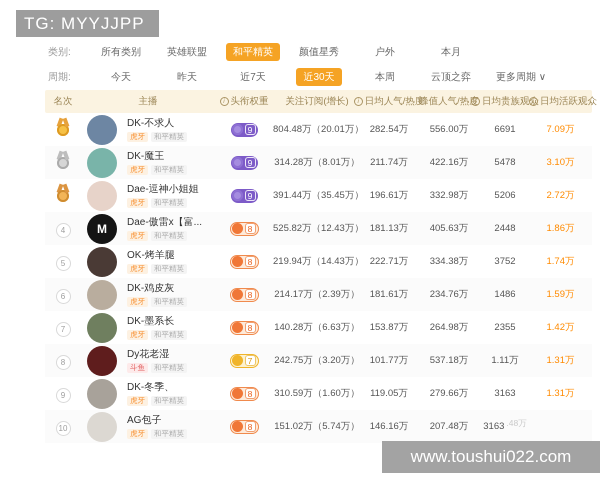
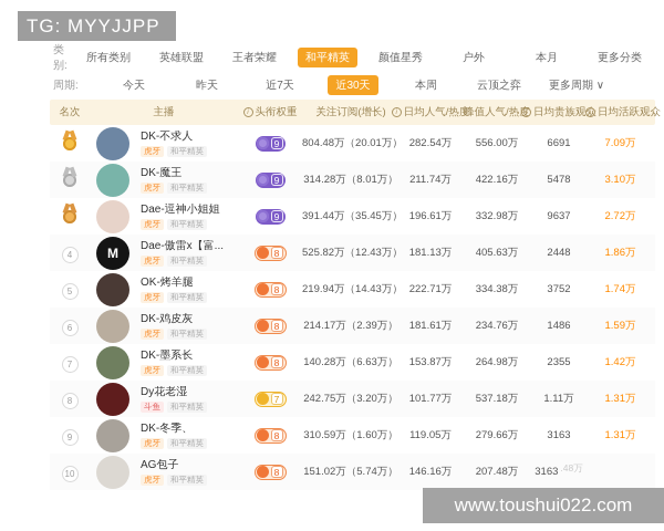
  TG: MYYJJPP
  类别:
  所有类别
  英雄联盟
+ 王者荣耀
  和平精英
  颜值星秀
  户外
  本月
+ 更多分类
  周期:
  今天
  昨天
  近7天
  近30天
  本周
  云顶之弈
  更多周期 ∨
  名次
  主播
  头衔权重
  关注订阅(增长)
  日均人气/热度
  峰值人气/热度
  日均贵族观众
  日均活跃观众
  DK-不求人
  虎牙
  和平精英
  9
  804.48万（20.01万）
  282.54万
  556.00万
  6691
  7.09万
  DK-魔王
  虎牙
  和平精英
  9
  314.28万（8.01万）
  211.74万
  422.16万
  5478
  3.10万
  Dae-逗神小姐姐
  虎牙
  和平精英
  9
  391.44万（35.45万）
  196.61万
  332.98万
- 5206
+ 9637
  2.72万
  4
  M
  Dae-傲雷x【富...
  虎牙
  和平精英
  8
  525.82万（12.43万）
  181.13万
  405.63万
  2448
  1.86万
  5
  OK-烤羊腿
  虎牙
  和平精英
  8
  219.94万（14.43万）
  222.71万
  334.38万
  3752
  1.74万
  6
  DK-鸡皮灰
  虎牙
  和平精英
  8
  214.17万（2.39万）
  181.61万
  234.76万
  1486
  1.59万
  7
  DK-墨系长
  虎牙
  和平精英
  8
  140.28万（6.63万）
  153.87万
  264.98万
  2355
  1.42万
  8
  Dy花老湿
  斗鱼
  和平精英
  7
  242.75万（3.20万）
  101.77万
  537.18万
  1.11万
  1.31万
  9
  DK-冬季、
  虎牙
  和平精英
  8
  310.59万（1.60万）
  119.05万
  279.66万
  3163
  1.31万
  10
  AG包子
  虎牙
  和平精英
  8
  151.02万（5.74万）
  146.16万
  207.48万
  3163 .48万
  www.toushui022.com
